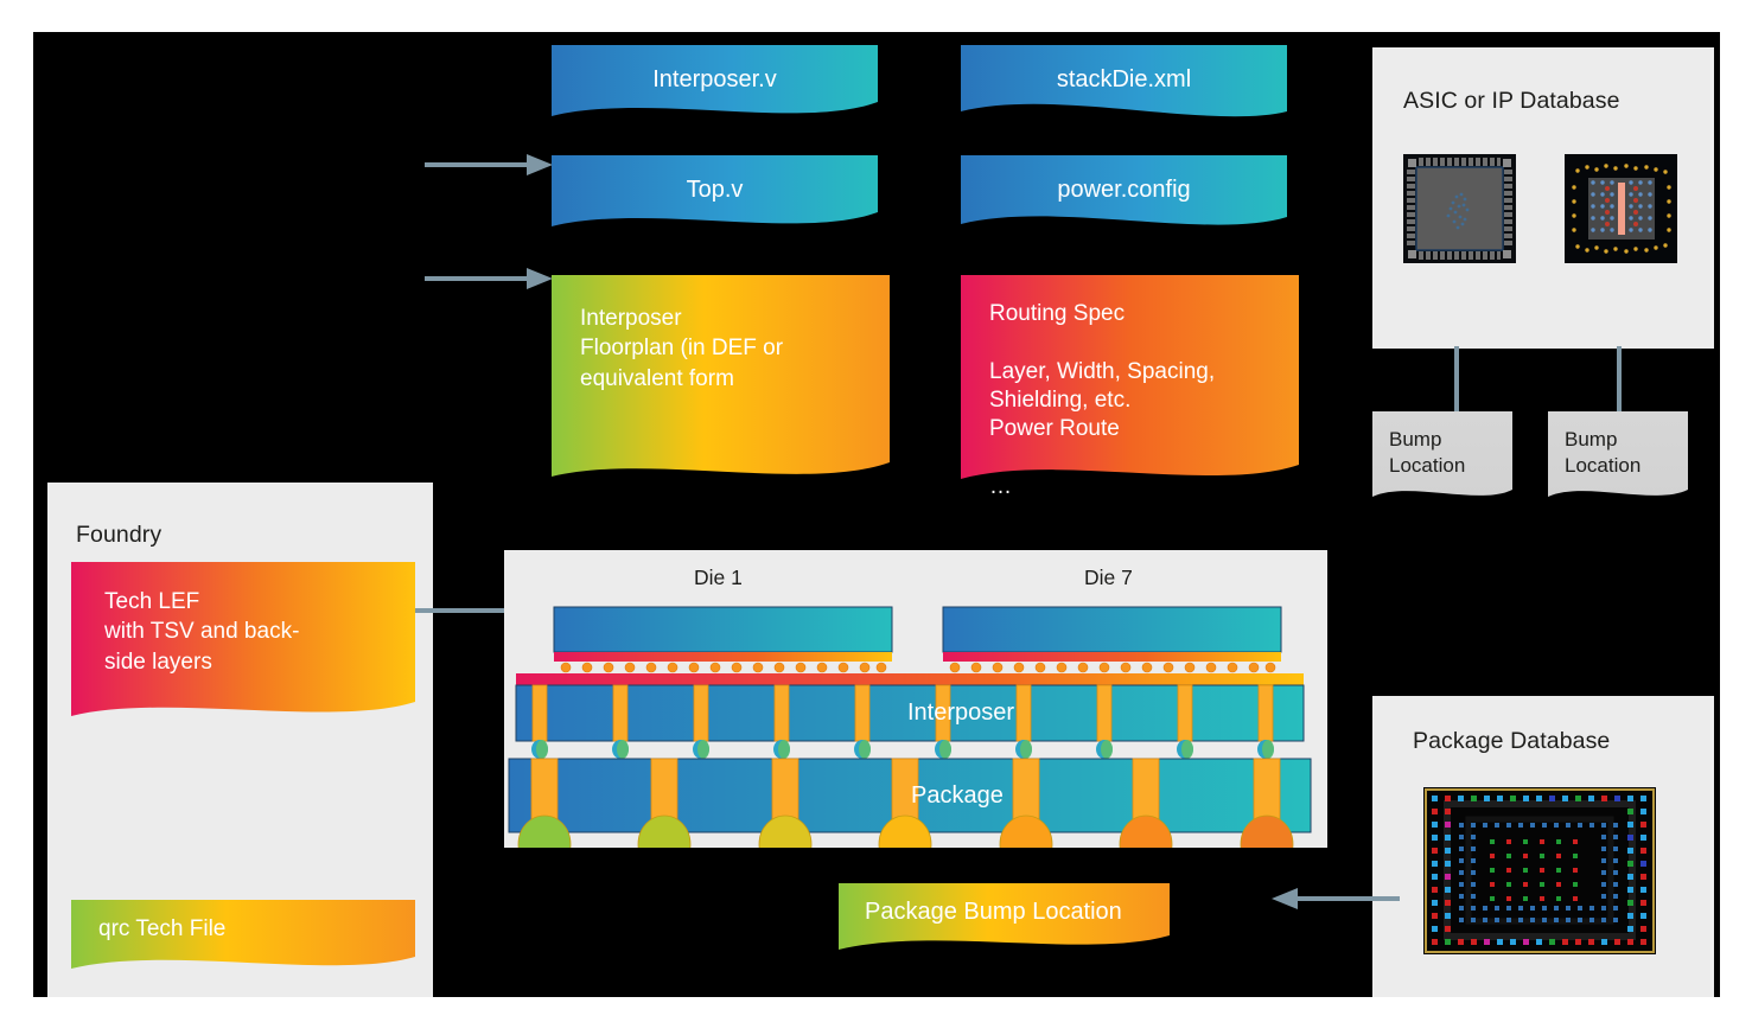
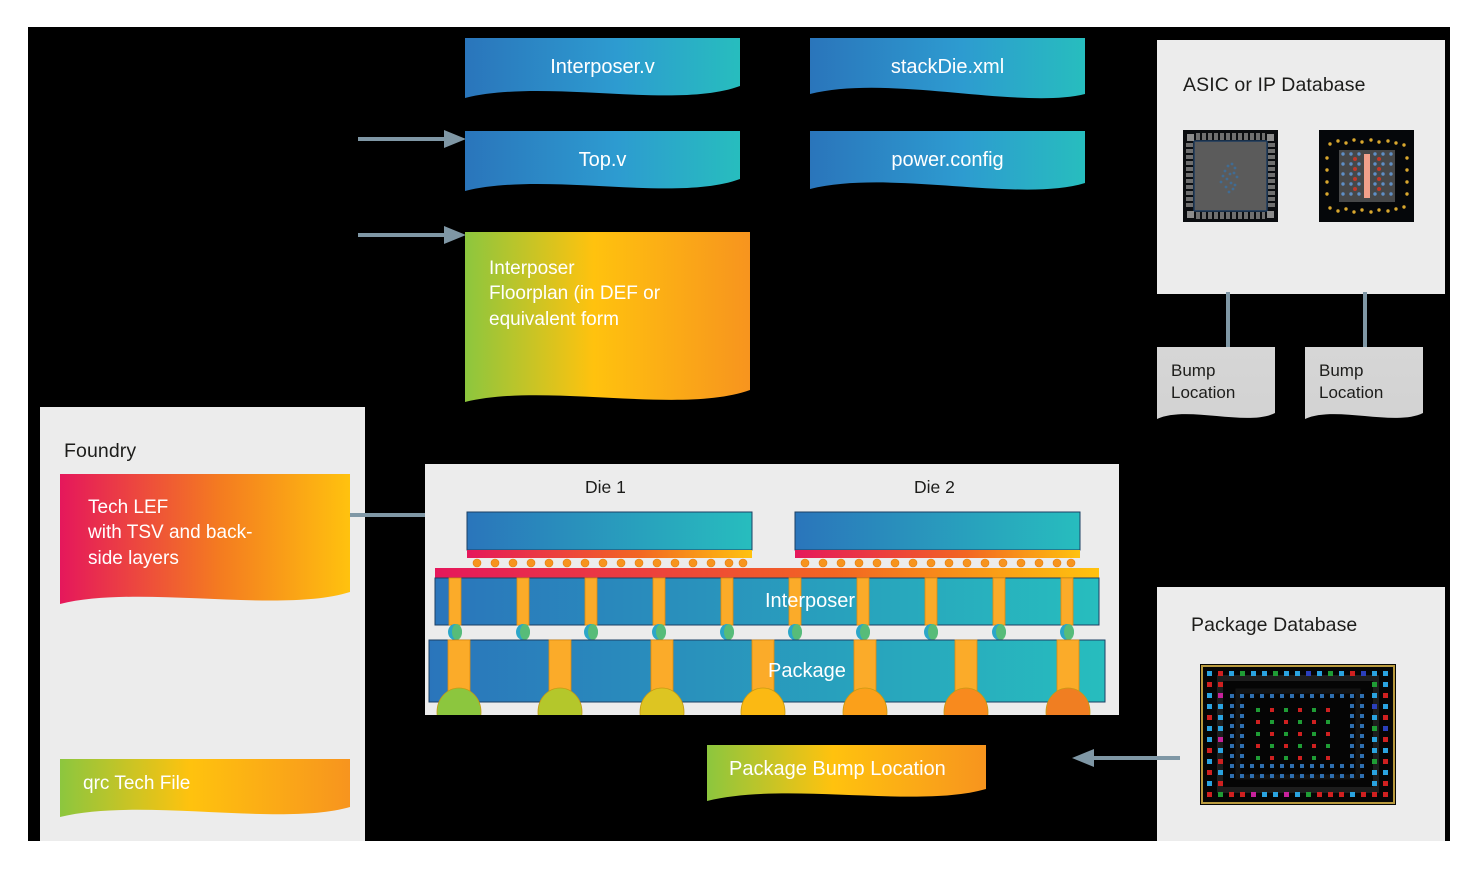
  Interposer.v
  stackDie.xml
  Top.v
  power.config
  Interposer
  Floorplan (in DEF or
  equivalent form
- Routing Spec
- Layer, Width, Spacing,
- Shielding, etc.
- Power Route
- …
  ASIC or IP Database
  Bump
  Location
  Bump
  Location
  Foundry
  Tech LEF
  with TSV and back-
  side layers
  qrc Tech File
  Die 1
- Die 7
+ Die 2
  Interposer
  Package
  Package Database
  Package Bump Location
